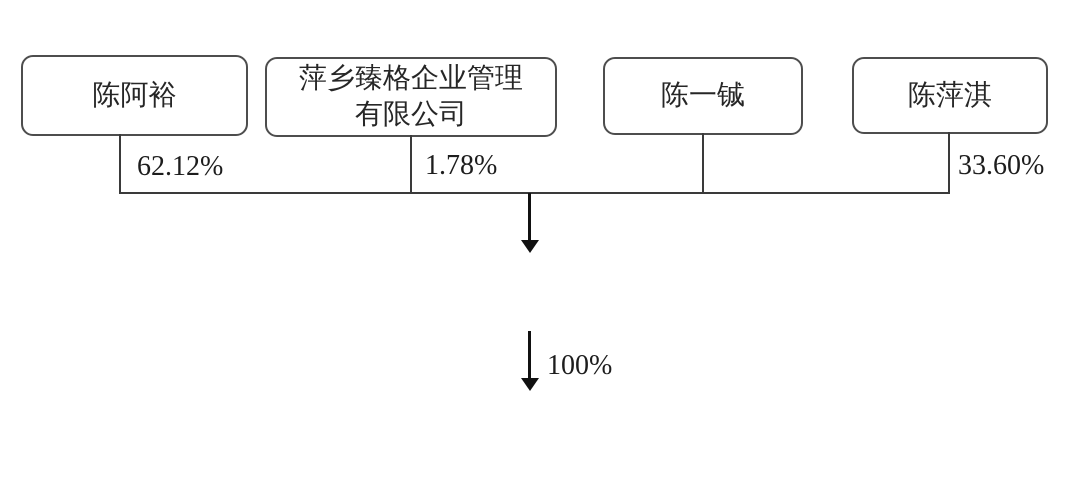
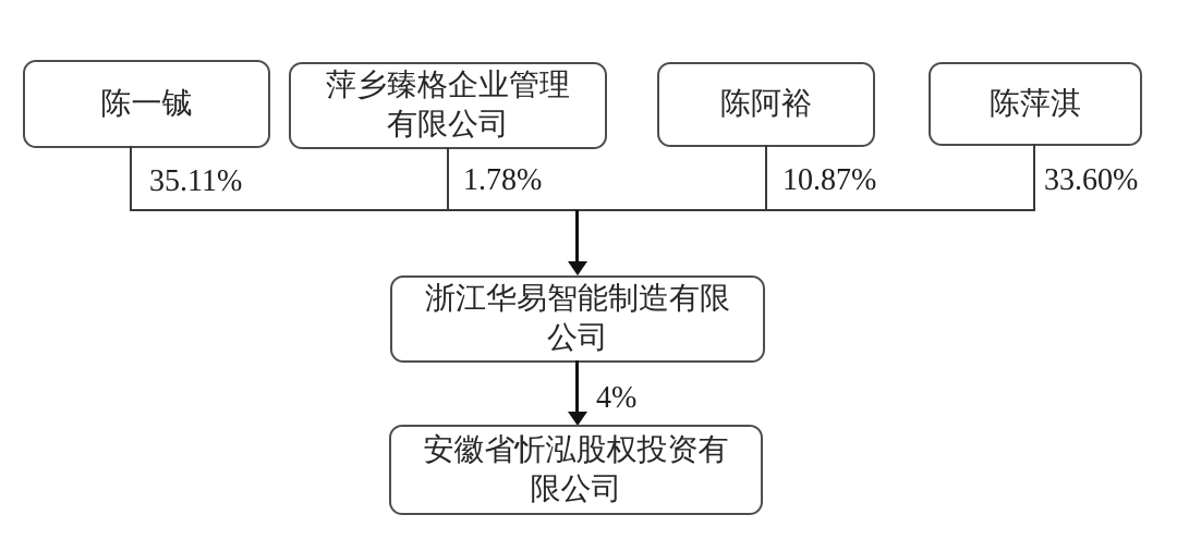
- 陈阿裕
+ 陈一铖
  萍乡臻格企业管理有限公司
- 陈一铖
+ 陈阿裕
  陈萍淇
- 62.12%
+ 35.11%
  1.78%
+ 10.87%
  33.60%
+ 浙江华易智能制造有限公司
- 100%
+ 4%
+ 安徽省忻泓股权投资有限公司
